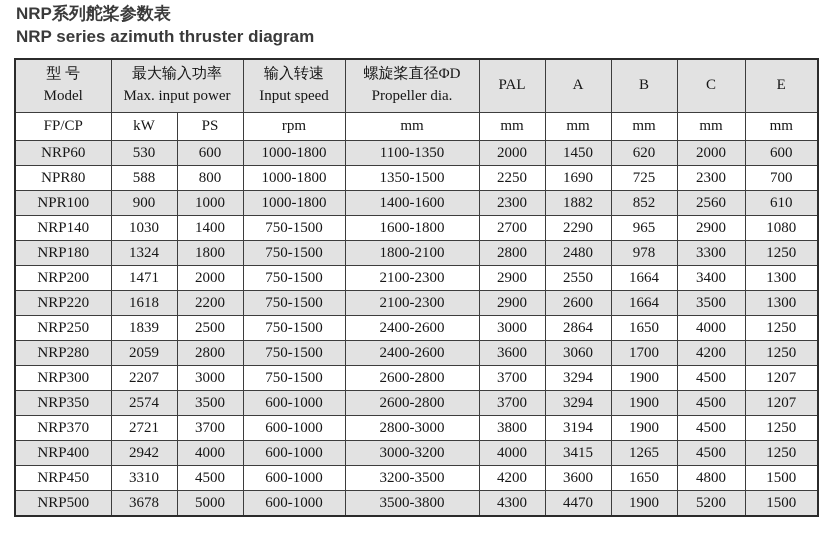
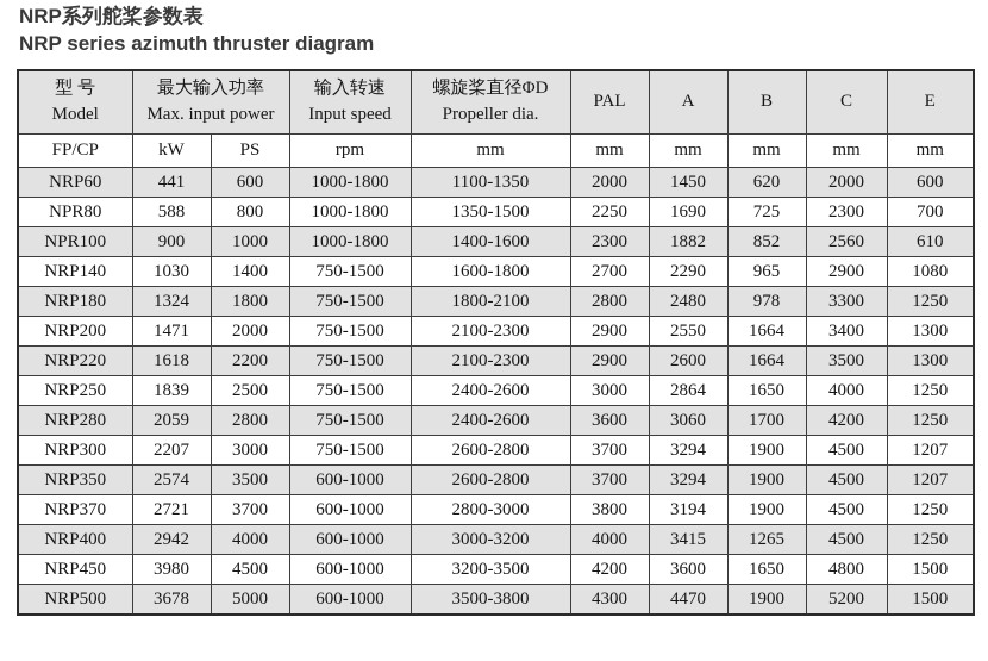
  NRP系列舵桨参数表
  NRP series azimuth thruster diagram
  型 号 Model	最大输入功率 Max. input power	输入转速 Input speed	螺旋桨直径ΦD Propeller dia.	PAL	A	B	C	E
  FP/CP	kW	PS	rpm	mm	mm	mm	mm	mm	mm
- NRP60	530	600	1000-1800	1100-1350	2000	1450	620	2000	600
+ NRP60	441	600	1000-1800	1100-1350	2000	1450	620	2000	600
  NPR80	588	800	1000-1800	1350-1500	2250	1690	725	2300	700
  NPR100	900	1000	1000-1800	1400-1600	2300	1882	852	2560	610
  NRP140	1030	1400	750-1500	1600-1800	2700	2290	965	2900	1080
  NRP180	1324	1800	750-1500	1800-2100	2800	2480	978	3300	1250
  NRP200	1471	2000	750-1500	2100-2300	2900	2550	1664	3400	1300
  NRP220	1618	2200	750-1500	2100-2300	2900	2600	1664	3500	1300
  NRP250	1839	2500	750-1500	2400-2600	3000	2864	1650	4000	1250
  NRP280	2059	2800	750-1500	2400-2600	3600	3060	1700	4200	1250
  NRP300	2207	3000	750-1500	2600-2800	3700	3294	1900	4500	1207
  NRP350	2574	3500	600-1000	2600-2800	3700	3294	1900	4500	1207
  NRP370	2721	3700	600-1000	2800-3000	3800	3194	1900	4500	1250
  NRP400	2942	4000	600-1000	3000-3200	4000	3415	1265	4500	1250
- NRP450	3310	4500	600-1000	3200-3500	4200	3600	1650	4800	1500
+ NRP450	3980	4500	600-1000	3200-3500	4200	3600	1650	4800	1500
  NRP500	3678	5000	600-1000	3500-3800	4300	4470	1900	5200	1500
